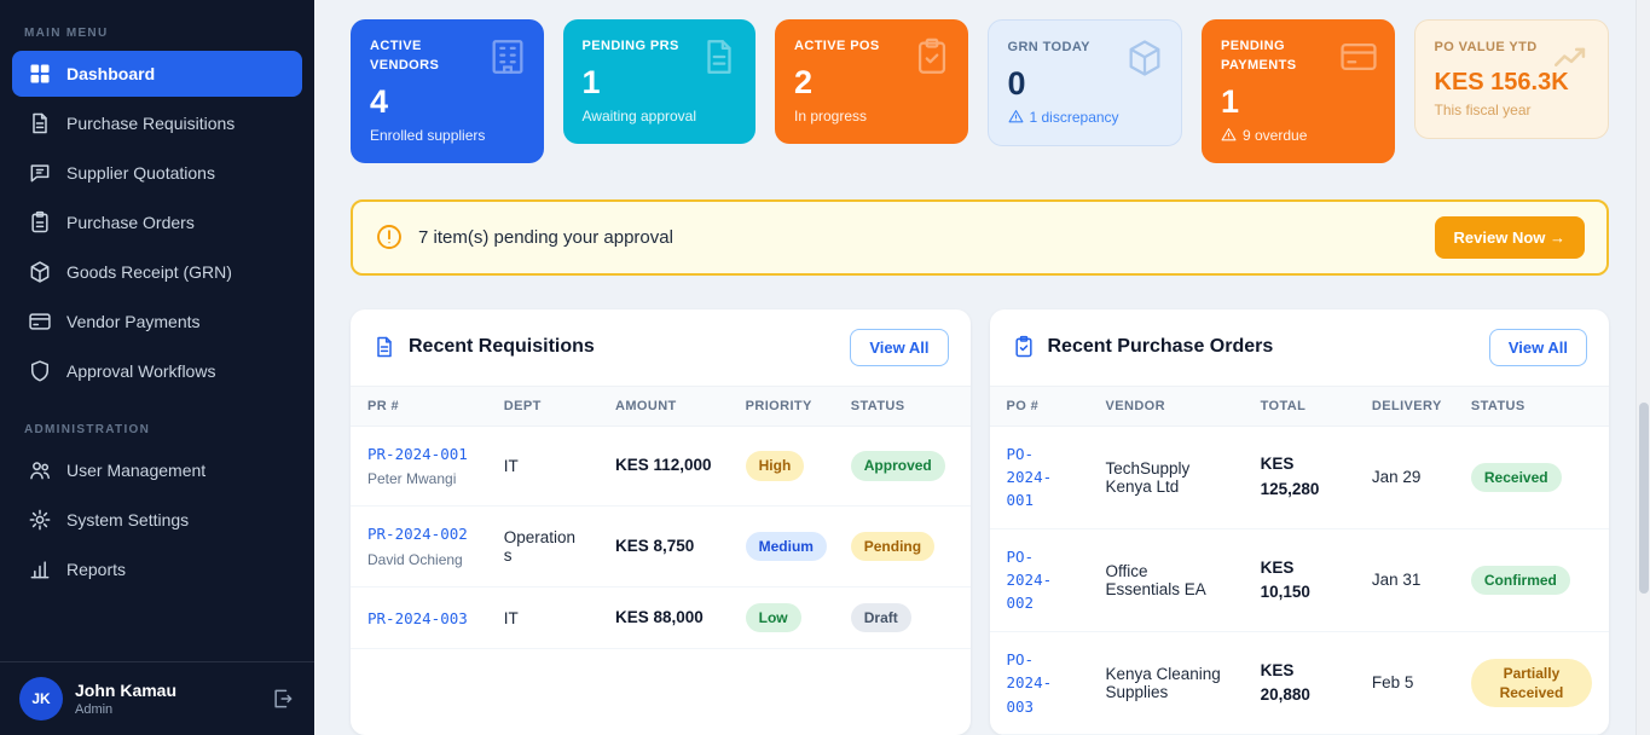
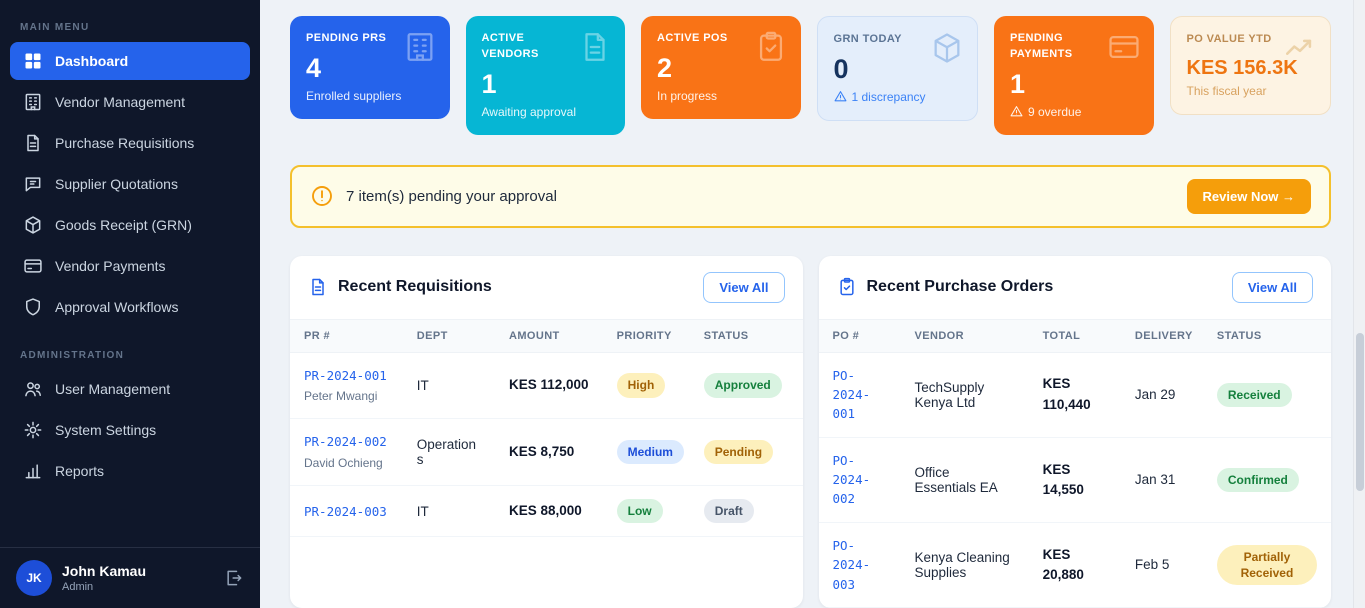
  MAIN MENU
  Dashboard
+ Vendor Management
  Purchase Requisitions
  Supplier Quotations
- Purchase Orders
  Goods Receipt (GRN)
  Vendor Payments
  Approval Workflows
  ADMINISTRATION
  User Management
  System Settings
  Reports
  JK
  John Kamau
  Admin
- ACTIVE VENDORS
+ PENDING PRS
  4
  Enrolled suppliers
- PENDING PRS
+ ACTIVE VENDORS
  1
  Awaiting approval
  ACTIVE POS
  2
  In progress
  GRN TODAY
  0
  1 discrepancy
  PENDING PAYMENTS
  1
  9 overdue
  PO VALUE YTD
  KES 156.3K
  This fiscal year
  7 item(s) pending your approval
  Review Now →
  Recent Requisitions
  View All
  PR #	DEPT	AMOUNT	PRIORITY	STATUS
  PR-2024-001 Peter Mwangi	IT	KES 112,000	High	Approved
  PR-2024-002 David Ochieng	Operations	KES 8,750	Medium	Pending
  PR-2024-003	IT	KES 88,000	Low	Draft
  Recent Purchase Orders
  View All
  PO #	VENDOR	TOTAL	DELIVERY	STATUS
- PO-2024-001	TechSupply Kenya Ltd	KES 125,280	Jan 29	Received
+ PO-2024-001	TechSupply Kenya Ltd	KES 110,440	Jan 29	Received
- PO-2024-002	Office Essentials EA	KES 10,150	Jan 31	Confirmed
+ PO-2024-002	Office Essentials EA	KES 14,550	Jan 31	Confirmed
  PO-2024-003	Kenya Cleaning Supplies	KES 20,880	Feb 5	Partially Received
